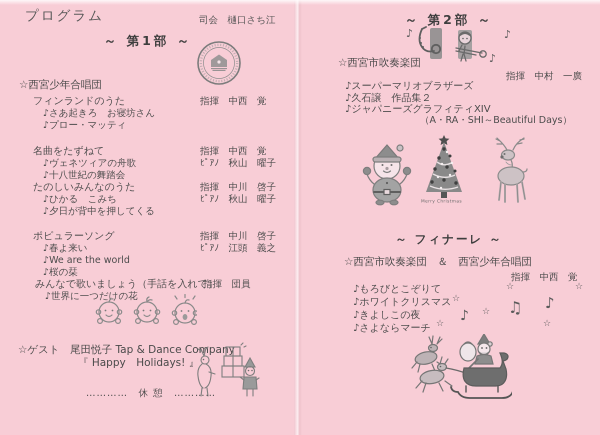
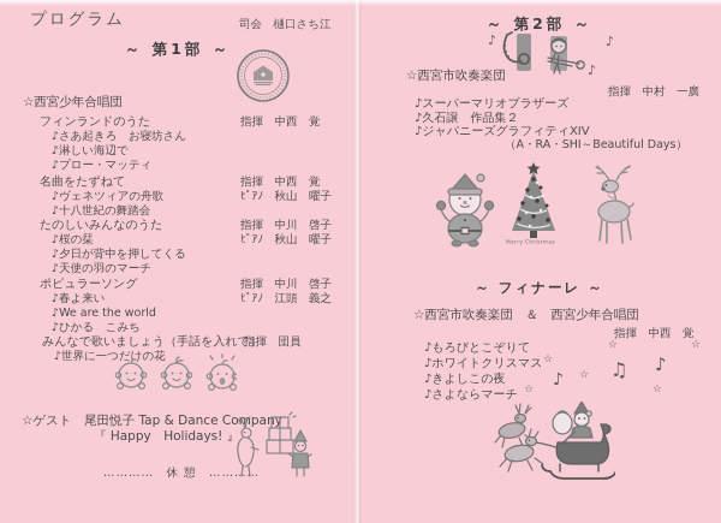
  プログラム
  司会 樋口さち江
  ～ 第1部 ～
  ☆西宮少年合唱団
  フィンランドのうた
  ♪さあ起きろ お寝坊さん
+ ♪淋しい海辺で
  ♪プロー・マッティ
  指揮 中西 覚
  名曲をたずねて
  ♪ヴェネツィアの舟歌
  ♪十八世紀の舞踏会
  指揮 中西 覚
  ﾋﾟｱﾉ 秋山 曜子
  たのしいみんなのうた
- ♪ひかる こみち
+ ♪桜の栞
  ♪夕日が背中を押してくる
+ ♪天使の羽のマーチ
  指揮 中川 啓子
  ﾋﾟｱﾉ 秋山 曜子
  ポピュラーソング
  ♪春よ来い
  ♪We are the world
- ♪桜の栞
+ ♪ひかる こみち
  指揮 中川 啓子
  ﾋﾟｱﾉ 江頭 義之
  みんなで歌いましょう（手話を入れて）
  ♪世界に一つだけの花
  指揮 団員
  ☆ゲスト 尾田悦子 Tap & Dance Company
  『 Happy Holidays! 』
  ………… 休 憩 …………
  ～ 第2部 ～
  ♪
  ♪
  ♪
  ☆西宮市吹奏楽団
  指揮 中村 一廣
  ♪スーパーマリオブラザーズ
  ♪久石譲 作品集２
  ♪ジャパニーズグラフィティXIV
  （A・RA・SHI～Beautiful Days）
  ～ フィナーレ ～
  ☆西宮市吹奏楽団 ＆ 西宮少年合唱団
  指揮 中西 覚
  ♪もろびとこぞりて
  ♪ホワイトクリスマス
  ♪きよしこの夜
  ♪さよならマーチ
  ☆
  ☆
  ♪
  ♫
  ☆
  ♪
  ☆
  ☆
  ☆
